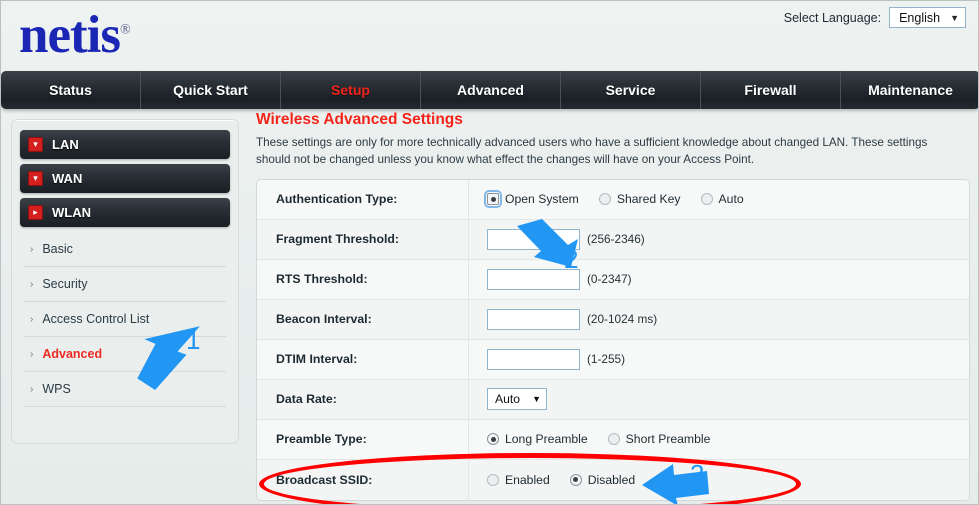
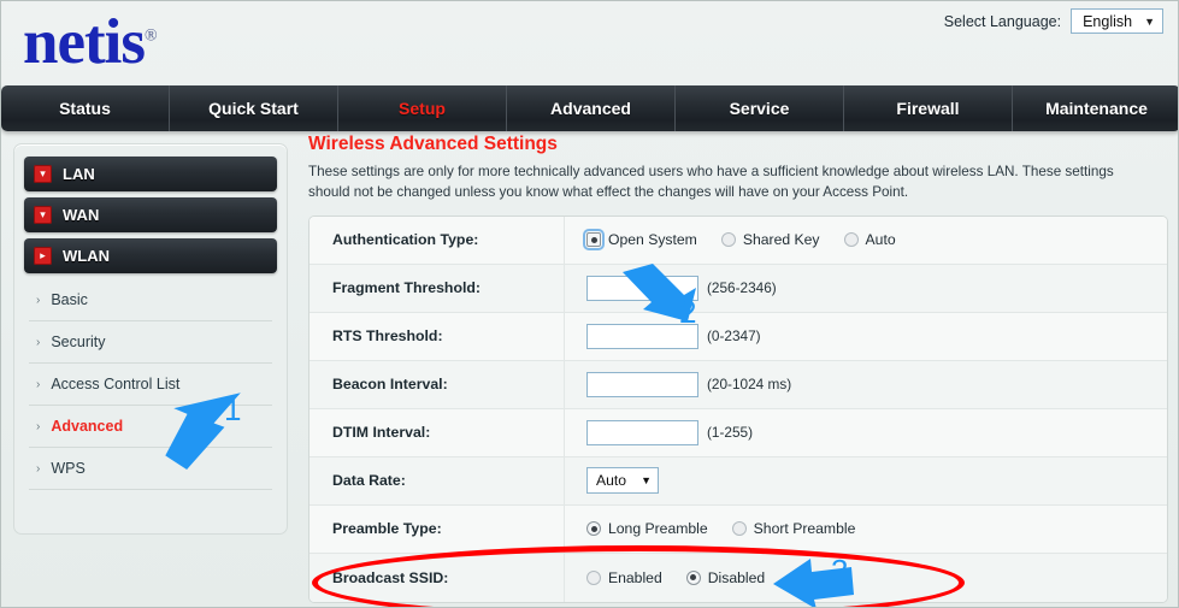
  netis®
  Select Language:
  English
  ▼
  Status
  Quick Start
  Setup
  Advanced
  Service
  Firewall
  Maintenance
  ▾
  LAN
  ▾
  WAN
  ▸
  WLAN
  ›
  Basic
  ›
  Security
  ›
  Access Control List
  ›
  Advanced
  ›
  WPS
  Wireless Advanced Settings
- These settings are only for more technically advanced users who have a sufficient knowledge about changed LAN. These settings should not be changed unless you know what effect the changes will have on your Access Point.
+ These settings are only for more technically advanced users who have a sufficient knowledge about wireless LAN. These settings should not be changed unless you know what effect the changes will have on your Access Point.
  Authentication Type:
  Open System
  Shared Key
  Auto
  Fragment Threshold:
  (256-2346)
  RTS Threshold:
  (0-2347)
  Beacon Interval:
  (20-1024 ms)
  DTIM Interval:
  (1-255)
  Data Rate:
  Auto
  ▼
  Preamble Type:
  Long Preamble
  Short Preamble
  Broadcast SSID:
  Enabled
  Disabled
  1
  2
  3
